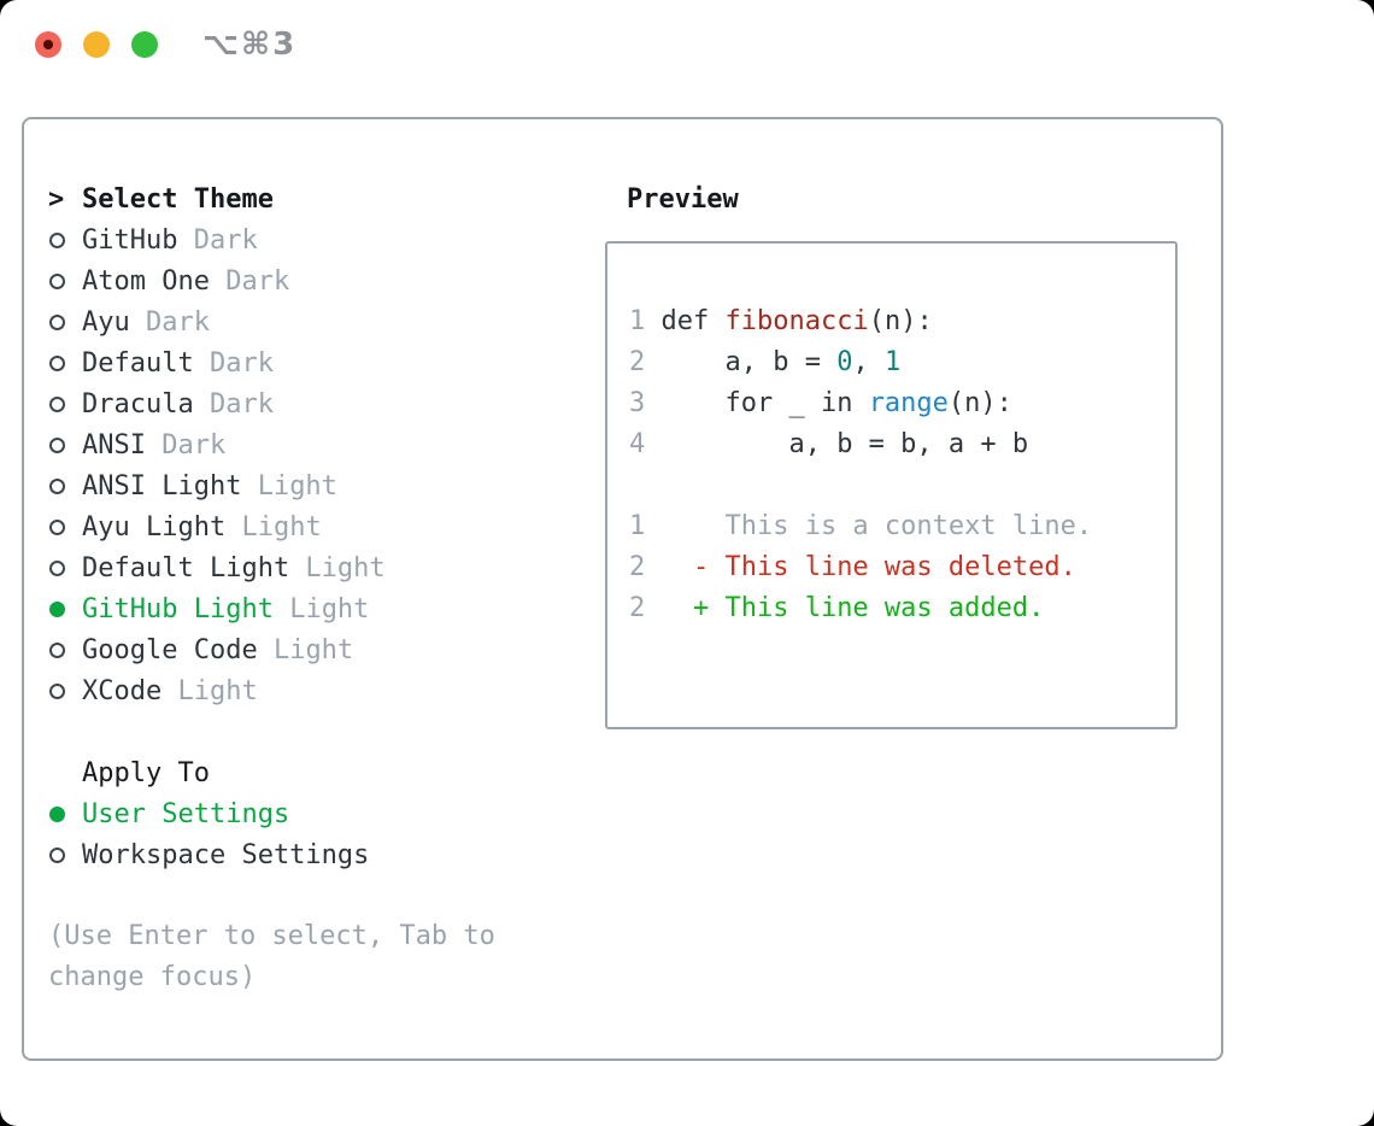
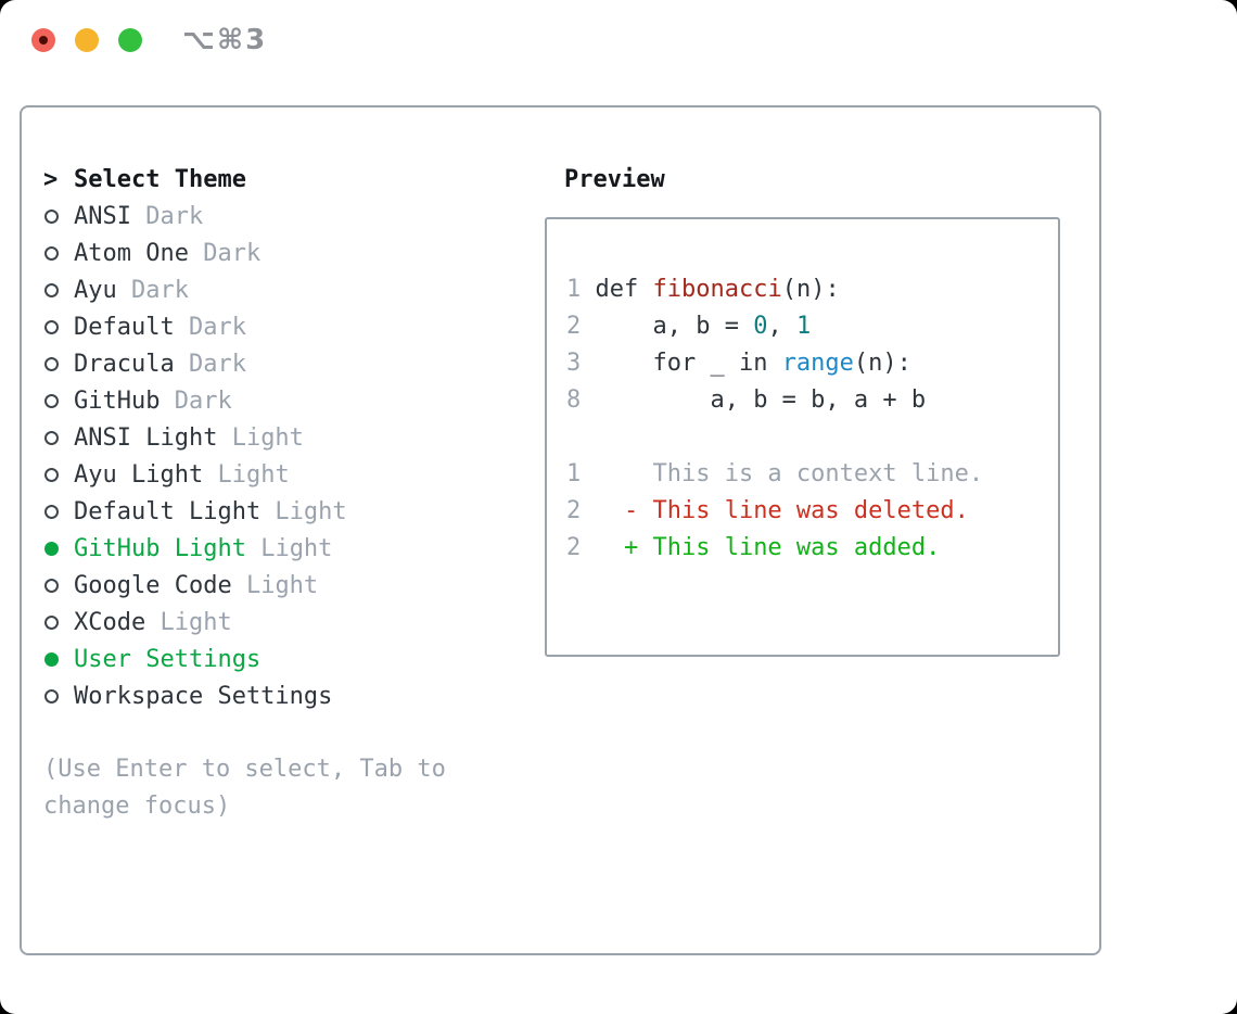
  ⌥⌘3
  >
  Select Theme
- GitHub
+ ANSI
  Dark
  Atom One
  Dark
  Ayu
  Dark
  Default
  Dark
  Dracula
  Dark
- ANSI
+ GitHub
  Dark
  ANSI Light
  Light
  Ayu Light
  Light
  Default Light
  Light
  GitHub Light
  Light
  Google Code
  Light
  XCode
  Light
- Apply To
  User Settings
  Workspace Settings
  (Use Enter to select, Tab to change focus)
  Preview
  1 def fibonacci(n):
  2 a, b = 0, 1
  3 for _ in range(n):
- 4 a, b = b, a + b
+ 8 a, b = b, a + b
  1 This is a context line.
  2 - This line was deleted.
  2 + This line was added.
